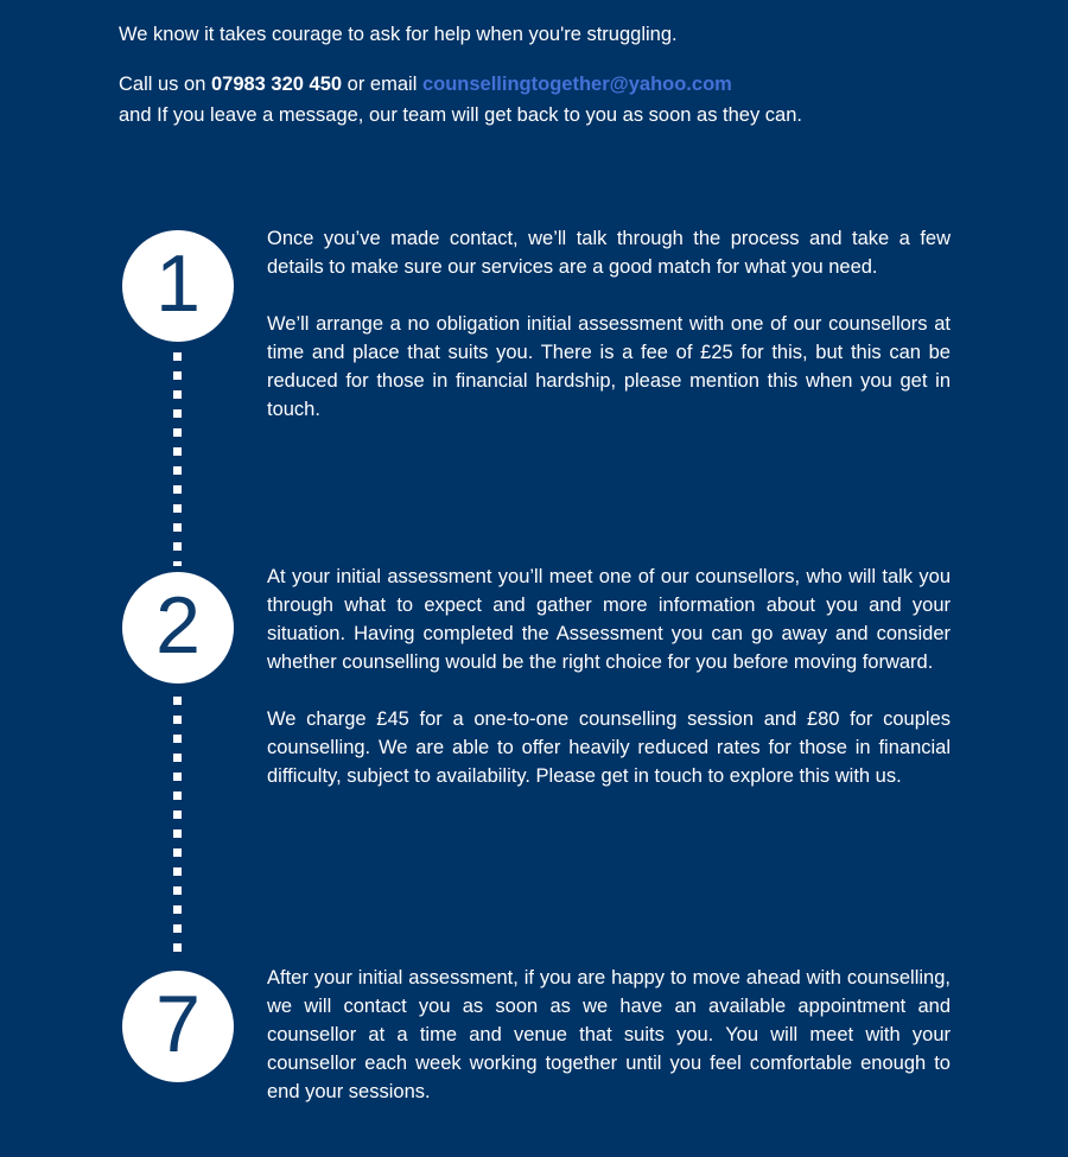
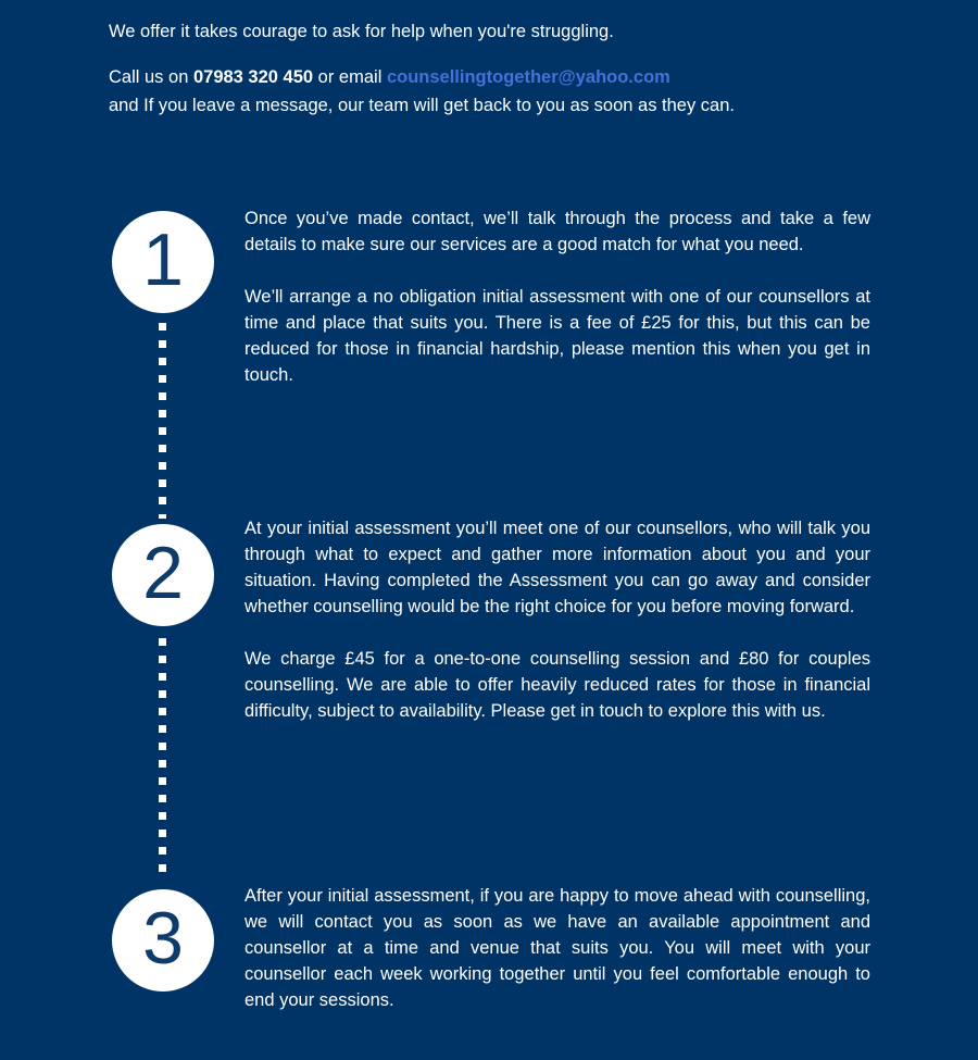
- We know it takes courage to ask for help when you're struggling.
+ We offer it takes courage to ask for help when you're struggling.
  Call us on 07983 320 450 or email counsellingtogether@yahoo.com
  and If you leave a message, our team will get back to you as soon as they can.
  1
  Once you’ve made contact, we’ll talk through the process and take a few details to make sure our services are a good match for what you need.
  We’ll arrange a no obligation initial assessment with one of our counsellors at time and place that suits you. There is a fee of £25 for this, but this can be reduced for those in financial hardship, please mention this when you get in touch.
  2
  At your initial assessment you’ll meet one of our counsellors, who will talk you through what to expect and gather more information about you and your situation. Having completed the Assessment you can go away and consider whether counselling would be the right choice for you before moving forward.
  We charge £45 for a one-to-one counselling session and £80 for couples counselling. We are able to offer heavily reduced rates for those in financial difficulty, subject to availability. Please get in touch to explore this with us.
- 7
+ 3
  After your initial assessment, if you are happy to move ahead with counselling, we will contact you as soon as we have an available appointment and counsellor at a time and venue that suits you. You will meet with your counsellor each week working together until you feel comfortable enough to end your sessions.
